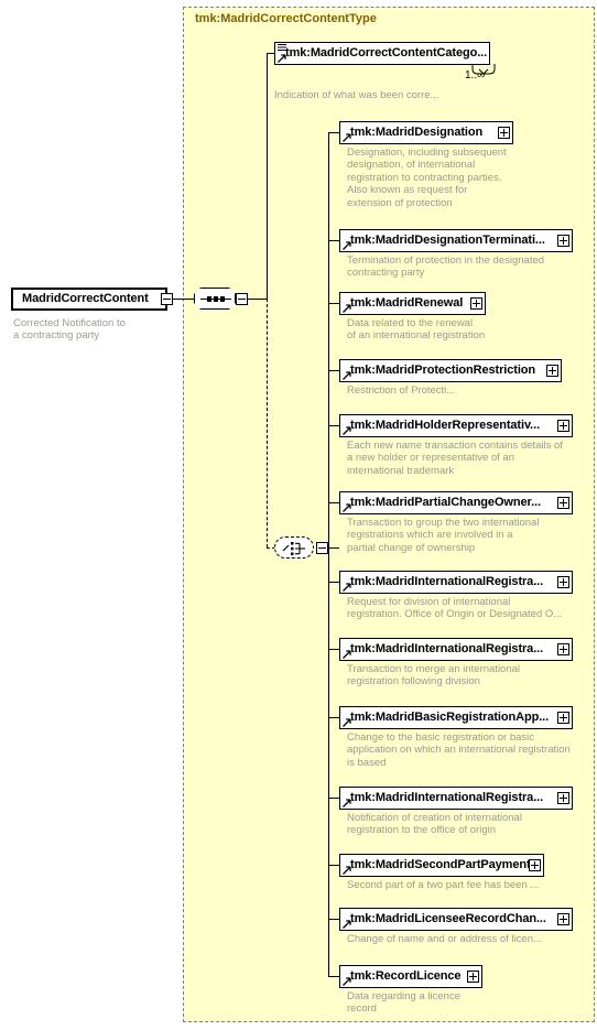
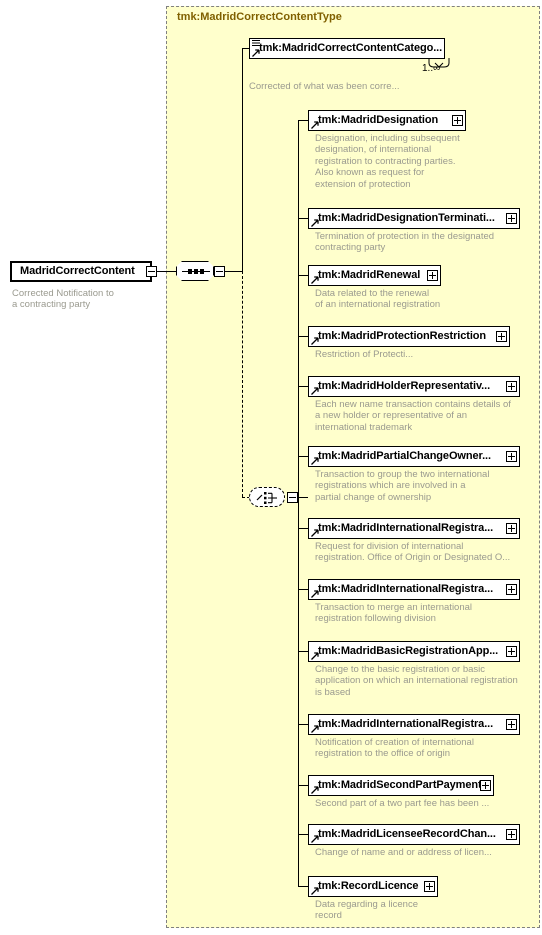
  tmk:MadridCorrectContentType
  MadridCorrectContent
  Corrected Notification to
  a contracting party
  tmk:MadridCorrectContentCatego...
  1..∞
- Indication of what was been corre...
+ Corrected of what was been corre...
  tmk:MadridDesignation
  Designation, including subsequent
  designation, of international
  registration to contracting parties.
  Also known as request for
  extension of protection
  tmk:MadridDesignationTerminati...
  Termination of protection in the designated
  contracting party
  tmk:MadridRenewal
  Data related to the renewal
  of an international registration
  tmk:MadridProtectionRestriction
  Restriction of Protecti...
  tmk:MadridHolderRepresentativ...
  Each new name transaction contains details of
  a new holder or representative of an
  international trademark
  tmk:MadridPartialChangeOwner...
  Transaction to group the two international
  registrations which are involved in a
  partial change of ownership
  tmk:MadridInternationalRegistra...
  Request for division of international
  registration. Office of Origin or Designated O...
  tmk:MadridInternationalRegistra...
  Transaction to merge an international
  registration following division
  tmk:MadridBasicRegistrationApp...
  Change to the basic registration or basic
  application on which an international registration
  is based
  tmk:MadridInternationalRegistra...
  Notification of creation of international
  registration to the office of origin
  tmk:MadridSecondPartPaymen
  Second part of a two part fee has been ...
  tmk:MadridLicenseeRecordChan...
  Change of name and or address of licen...
  tmk:RecordLicence
  Data regarding a licence
  record
